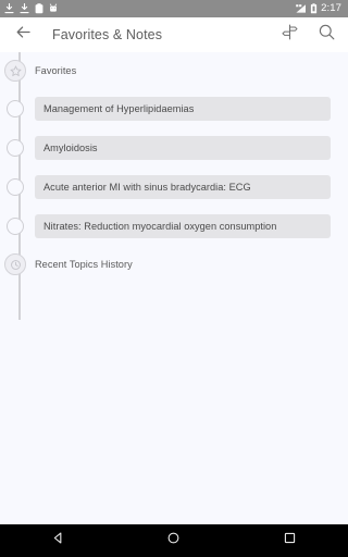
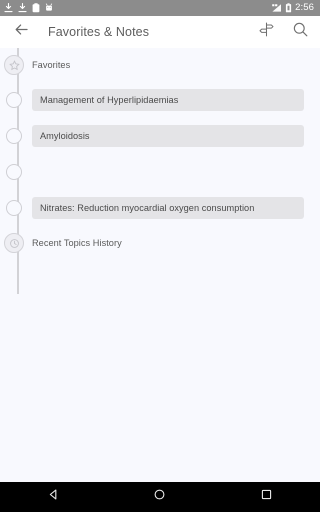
- 2:17
+ 2:56
  Favorites & Notes
  Favorites
  Management of Hyperlipidaemias
  Amyloidosis
- Acute anterior MI with sinus bradycardia: ECG
  Nitrates: Reduction myocardial oxygen consumption
  Recent Topics History
